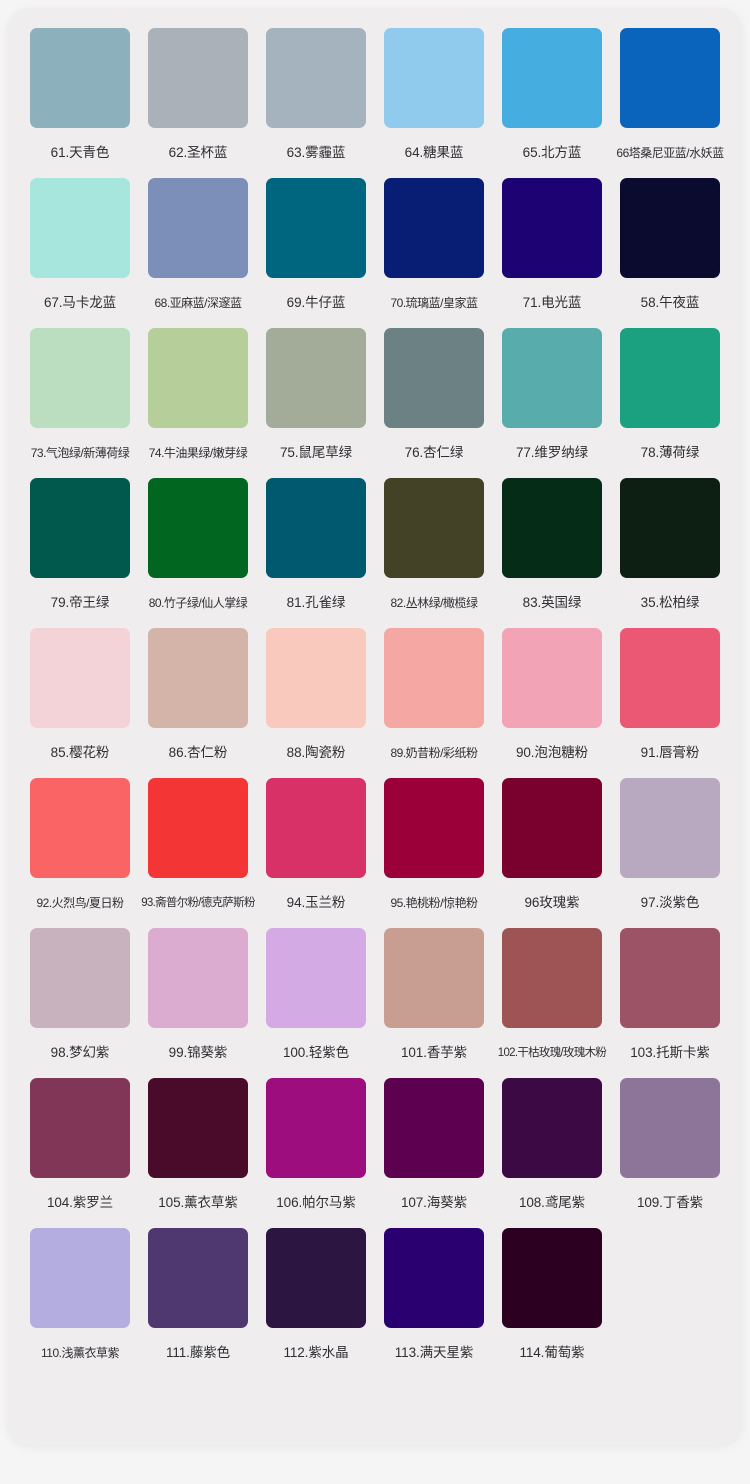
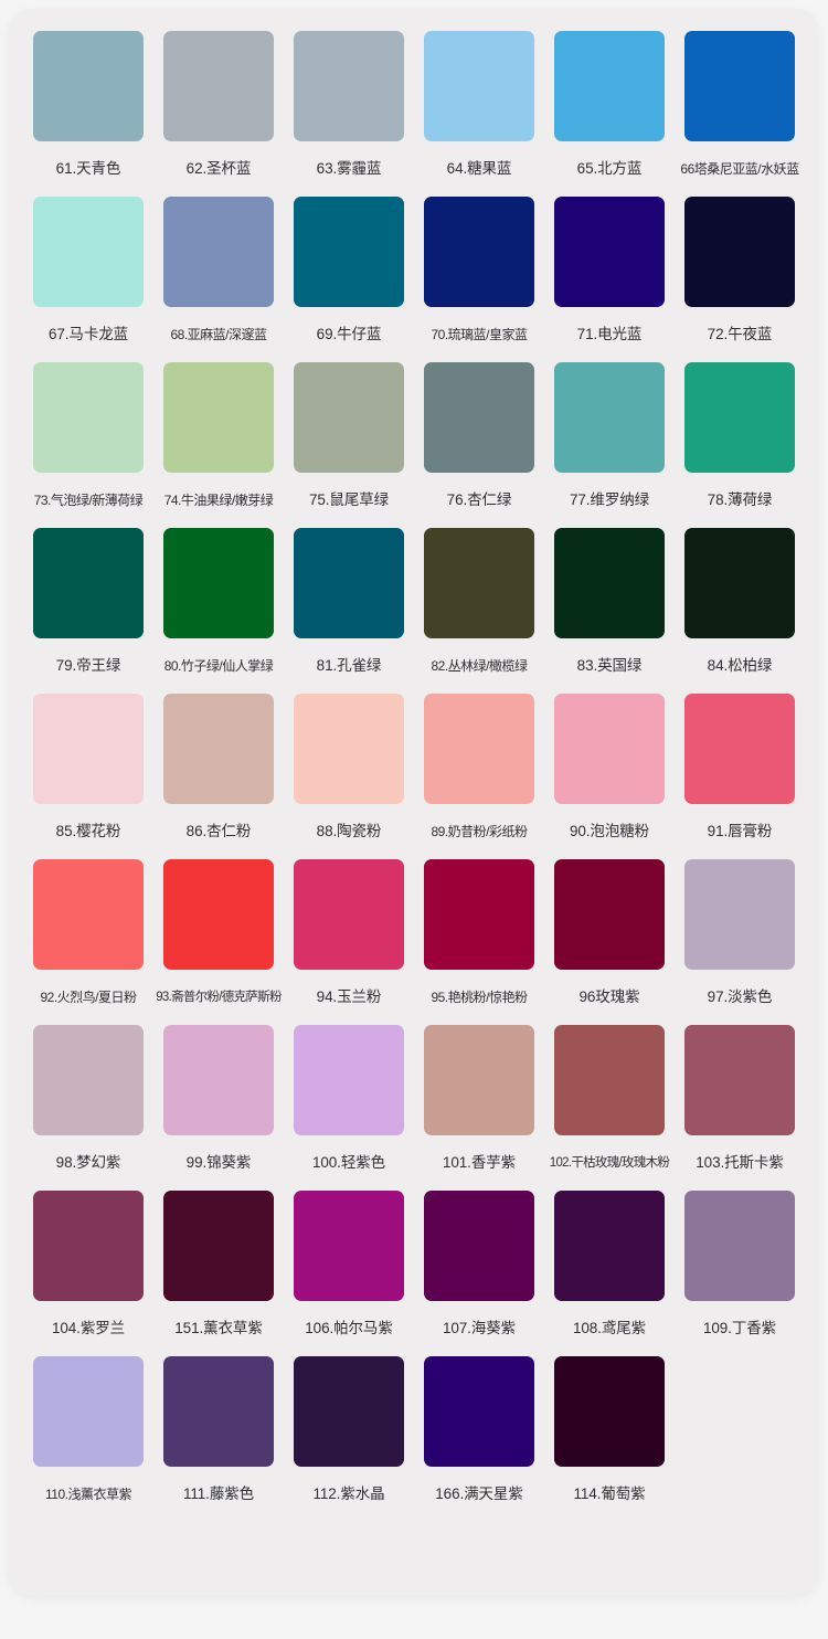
  61.天青色
  62.圣杯蓝
  63.雾霾蓝
  64.糖果蓝
  65.北方蓝
  66塔桑尼亚蓝/水妖蓝
  67.马卡龙蓝
  68.亚麻蓝/深邃蓝
  69.牛仔蓝
  70.琉璃蓝/皇家蓝
  71.电光蓝
- 58.午夜蓝
+ 72.午夜蓝
  73.气泡绿/新薄荷绿
  74.牛油果绿/嫩芽绿
  75.鼠尾草绿
  76.杏仁绿
  77.维罗纳绿
  78.薄荷绿
  79.帝王绿
  80.竹子绿/仙人掌绿
  81.孔雀绿
  82.丛林绿/橄榄绿
  83.英国绿
- 35.松柏绿
+ 84.松柏绿
  85.樱花粉
  86.杏仁粉
  88.陶瓷粉
  89.奶昔粉/彩纸粉
  90.泡泡糖粉
  91.唇膏粉
  92.火烈鸟/夏日粉
  93.斋普尔粉/德克萨斯粉
  94.玉兰粉
  95.艳桃粉/惊艳粉
  96玫瑰紫
  97.淡紫色
  98.梦幻紫
  99.锦葵紫
  100.轻紫色
  101.香芋紫
  102.干枯玫瑰/玫瑰木粉
  103.托斯卡紫
  104.紫罗兰
- 105.薰衣草紫
+ 151.薰衣草紫
  106.帕尔马紫
  107.海葵紫
  108.鸢尾紫
  109.丁香紫
  110.浅薰衣草紫
  111.藤紫色
  112.紫水晶
- 113.满天星紫
+ 166.满天星紫
  114.葡萄紫
